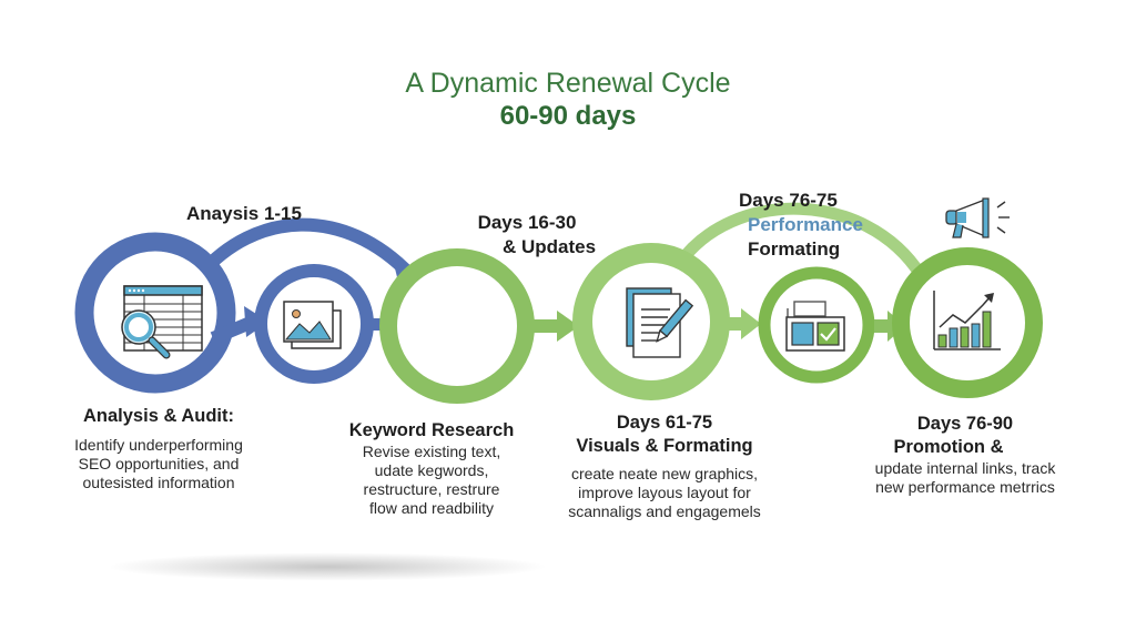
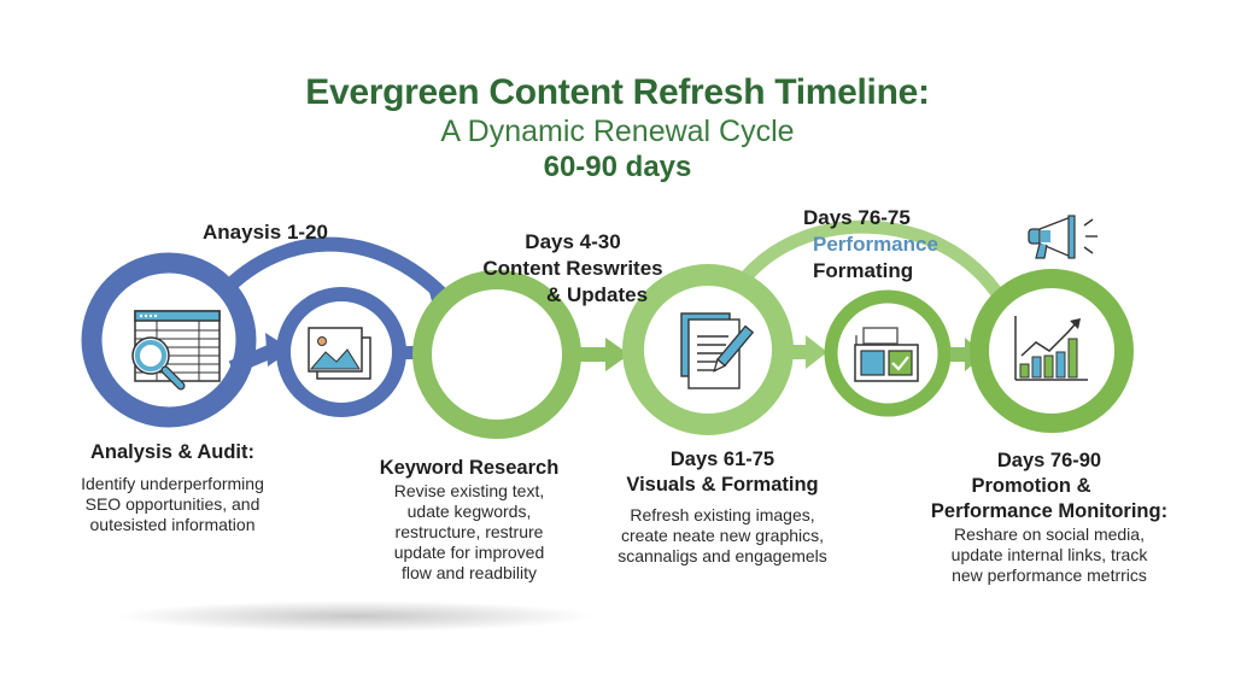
+ Evergreen Content Refresh Timeline:
  A Dynamic Renewal Cycle
  60-90 days
- Anaysis 1-15
+ Anaysis 1-20
- Days 16-30
+ Days 4-30
+ Content Reswrites
  & Updates
  Days 76-75
  Performance
  Formating
  Analysis & Audit:
  Identify underperforming
  SEO opportunities, and
  outesisted information
  Keyword Research
  Revise existing text,
  udate kegwords,
  restructure, restrure
+ update for improved
  flow and readbility
  Days 61-75
  Visuals & Formating
+ Refresh existing images,
  create neate new graphics,
- improve layous layout for
  scannaligs and engagemels
  Days 76-90
  Promotion &
+ Performance Monitoring:
+ Reshare on social media,
  update internal links, track
  new performance metrrics
